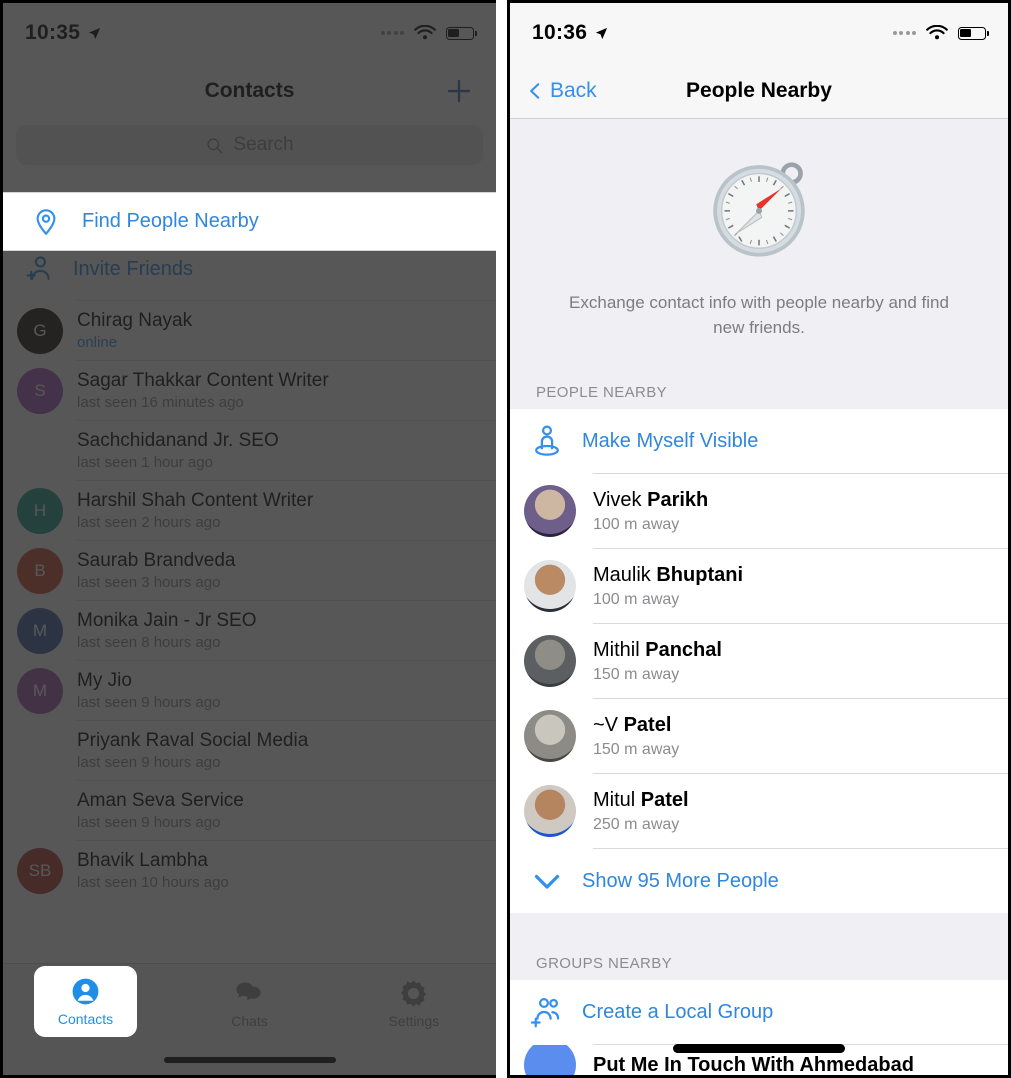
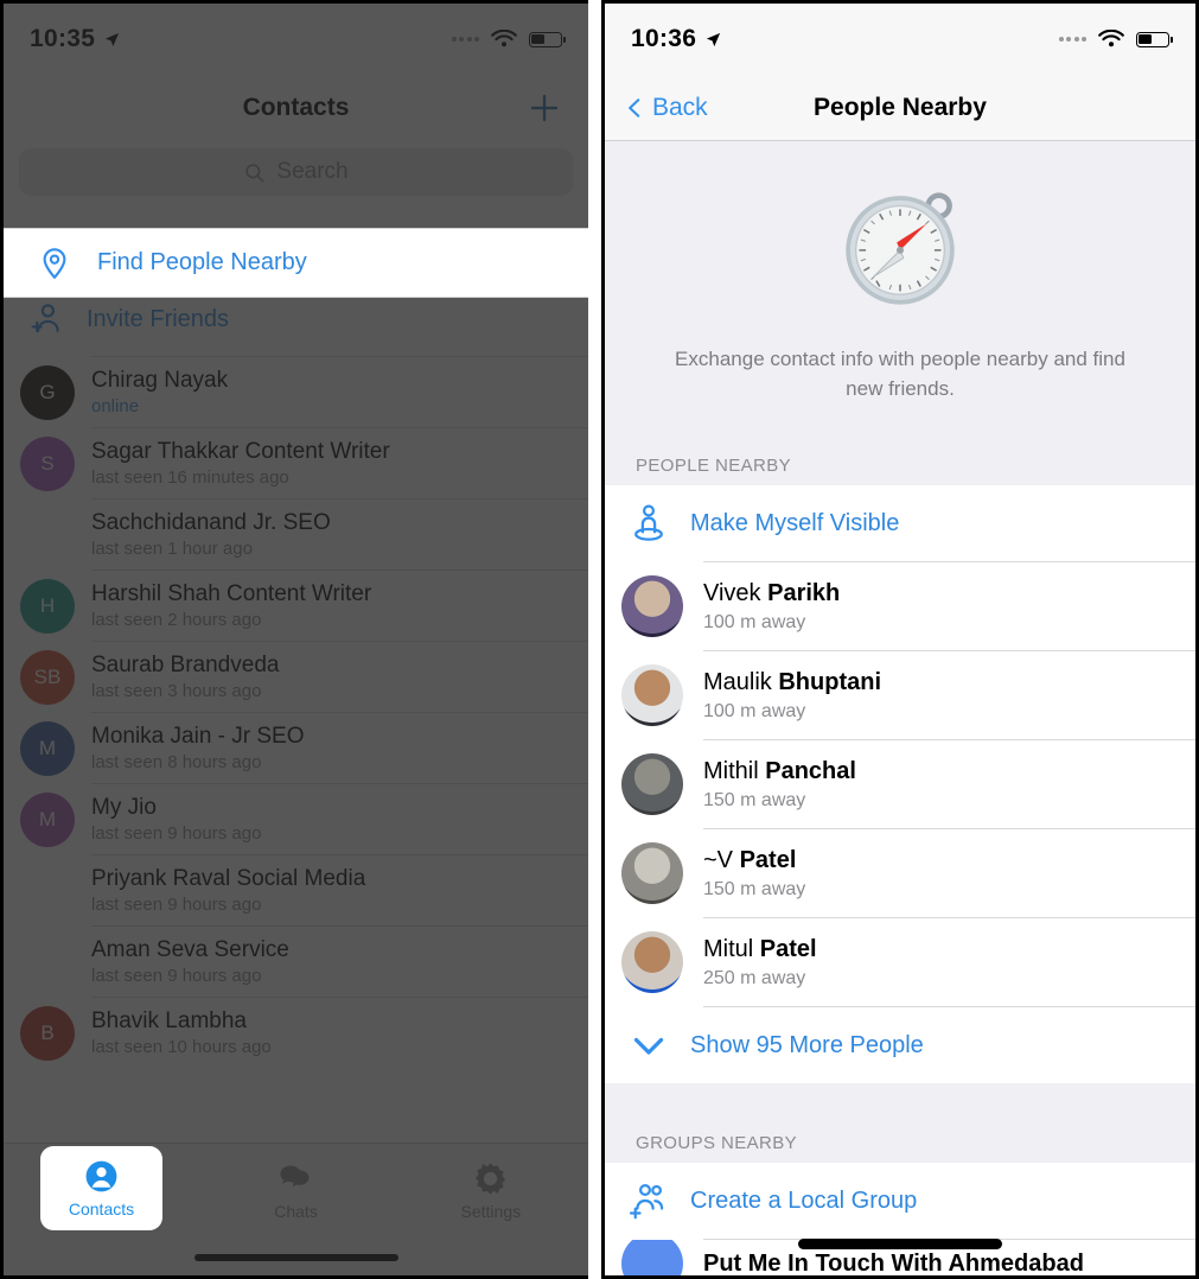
  10:35
  Contacts
  Invite Friends
  G
  Chirag Nayak
  online
  S
  Sagar Thakkar Content Writer
  last seen 16 minutes ago
  Sachchidanand Jr. SEO
  last seen 1 hour ago
  H
  Harshil Shah Content Writer
  last seen 2 hours ago
- B
+ SB
  Saurab Brandveda
  last seen 3 hours ago
  M
  Monika Jain - Jr SEO
  last seen 8 hours ago
  M
  My Jio
  last seen 9 hours ago
  Priyank Raval Social Media
  last seen 9 hours ago
  Aman Seva Service
  last seen 9 hours ago
- SB
+ B
  Bhavik Lambha
  last seen 10 hours ago
  Find People Nearby
  Contacts
  10:36
  Back
  People Nearby
  Exchange contact info with people nearby and find new friends.
  PEOPLE NEARBY
  Make Myself Visible
  Vivek Parikh
  100 m away
  Maulik Bhuptani
  100 m away
  Mithil Panchal
  150 m away
  ~V Patel
  150 m away
  Mitul Patel
  250 m away
  Show 95 More People
  GROUPS NEARBY
  Create a Local Group
  Put Me In Touch With Ahmedabad
